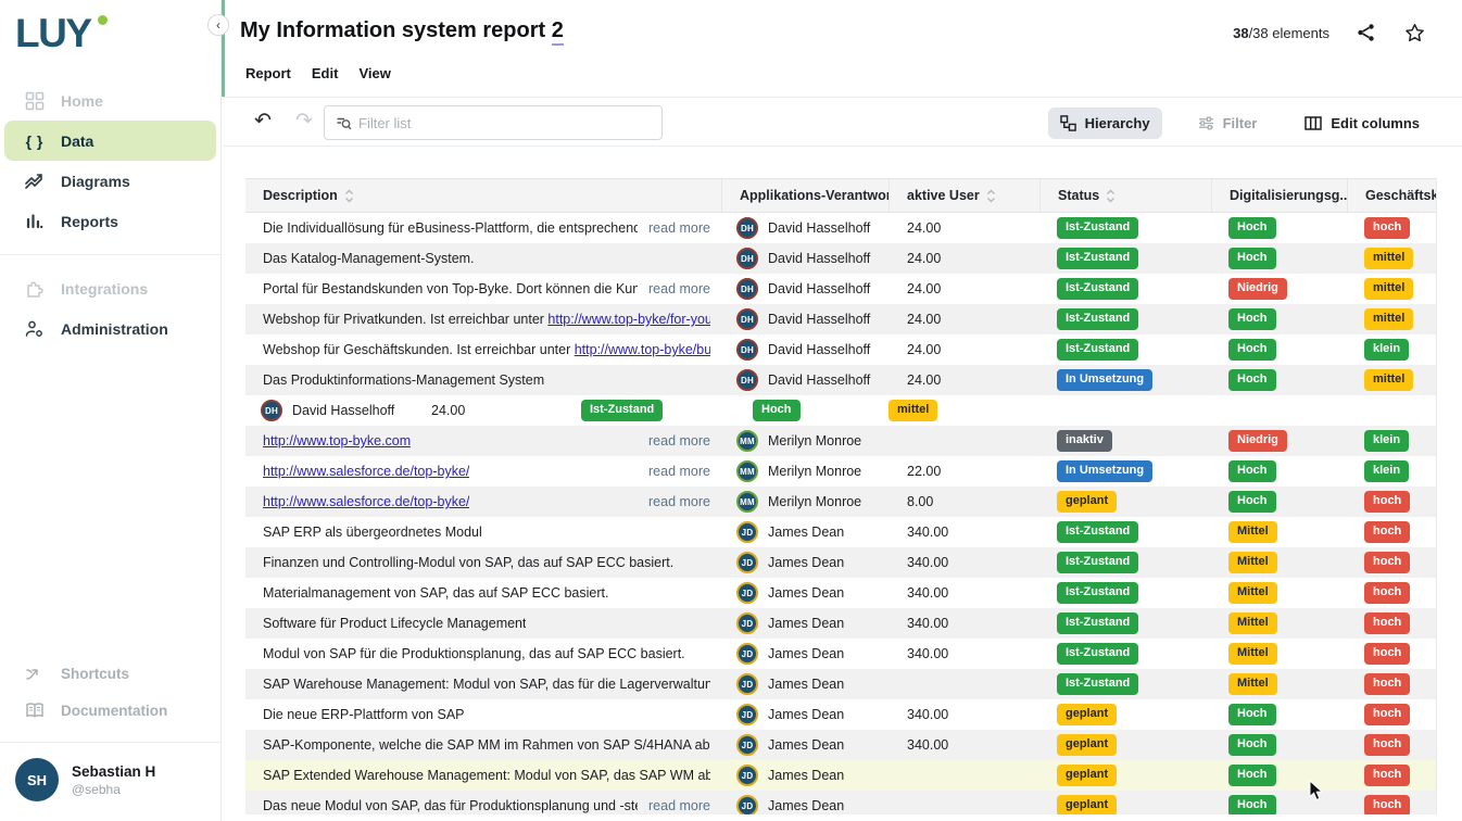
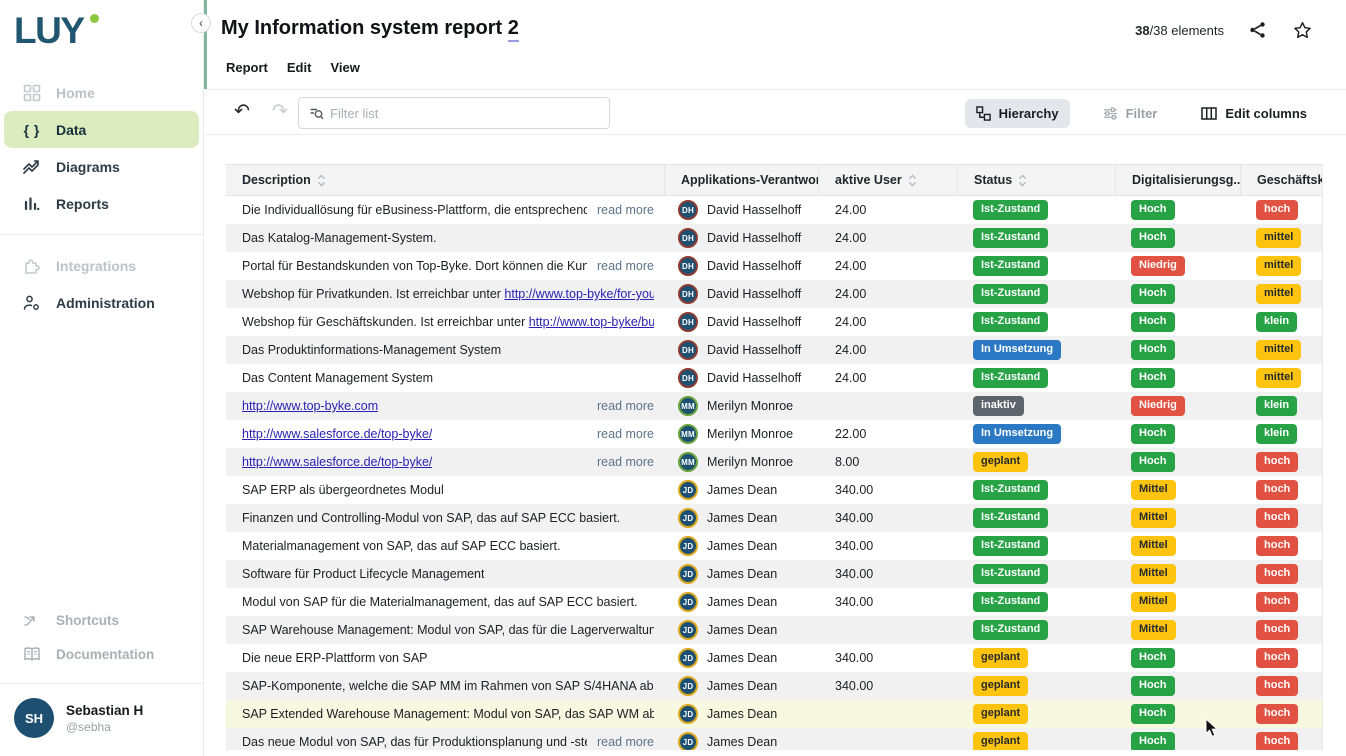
  LUY
  Home
  { }
  Data
  Diagrams
  Reports
  Integrations
  Administration
  Shortcuts
  Documentation
  SH
  Sebastian H
  @sebha
  ‹
  My Information system report 2
  Report
  Edit
  View
  38/38 elements
  ↶
  ↷
  Filter list
  Hierarchy
  Filter
  Edit columns
  Description
  Applikations-Verantwo
  aktive User
  Status
  Digitalisierungsg..
  Die Individuallösung für eBusiness-Plattform, die entsprechend
  read more
  DH
  David Hasselhoff
  24.00
  Ist-Zustand
  Hoch
  hoch
  Das Katalog-Management-System.
  DH
  David Hasselhoff
  24.00
  Ist-Zustand
  Hoch
  mittel
  Portal für Bestandskunden von Top-Byke. Dort können die Kun
  read more
  DH
  David Hasselhoff
  24.00
  Ist-Zustand
  Niedrig
  mittel
  Webshop für Privatkunden. Ist erreichbar unter http://www.top-byke/for-you
  DH
  David Hasselhoff
  24.00
  Ist-Zustand
  Hoch
  mittel
  Webshop für Geschäftskunden. Ist erreichbar unter http://www.top-byke/bu
  DH
  David Hasselhoff
  24.00
  Ist-Zustand
  Hoch
  klein
  Das Produktinformations-Management System
  DH
  David Hasselhoff
  24.00
  In Umsetzung
  Hoch
  mittel
+ Das Content Management System
  DH
  David Hasselhoff
  24.00
  Ist-Zustand
  Hoch
  mittel
  http://www.top-byke.com
  read more
  MM
  Merilyn Monroe
  inaktiv
  Niedrig
  klein
  http://www.salesforce.de/top-byke/
  read more
  MM
  Merilyn Monroe
  22.00
  In Umsetzung
  Hoch
  klein
  http://www.salesforce.de/top-byke/
  read more
  MM
  Merilyn Monroe
  8.00
  geplant
  Hoch
  hoch
  SAP ERP als übergeordnetes Modul
  JD
  James Dean
  340.00
  Ist-Zustand
  Mittel
  hoch
  Finanzen und Controlling-Modul von SAP, das auf SAP ECC basiert.
  JD
  James Dean
  340.00
  Ist-Zustand
  Mittel
  hoch
  Materialmanagement von SAP, das auf SAP ECC basiert.
  JD
  James Dean
  340.00
  Ist-Zustand
  Mittel
  hoch
  Software für Product Lifecycle Management
  JD
  James Dean
  340.00
  Ist-Zustand
  Mittel
  hoch
- Modul von SAP für die Produktionsplanung, das auf SAP ECC basiert.
+ Modul von SAP für die Materialmanagement, das auf SAP ECC basiert.
  JD
  James Dean
  340.00
  Ist-Zustand
  Mittel
  hoch
  SAP Warehouse Management: Modul von SAP, das für die Lagerverwaltun
  JD
  James Dean
  Ist-Zustand
  Mittel
  hoch
  Die neue ERP-Plattform von SAP
  JD
  James Dean
  340.00
  geplant
  Hoch
  hoch
  SAP-Komponente, welche die SAP MM im Rahmen von SAP S/4HANA ab
  JD
  James Dean
  340.00
  geplant
  Hoch
  hoch
  SAP Extended Warehouse Management: Modul von SAP, das SAP WM ab
  JD
  James Dean
  geplant
  Hoch
  hoch
  Das neue Modul von SAP, das für Produktionsplanung und -st
  read more
  JD
  James Dean
  geplant
  Hoch
  hoch
